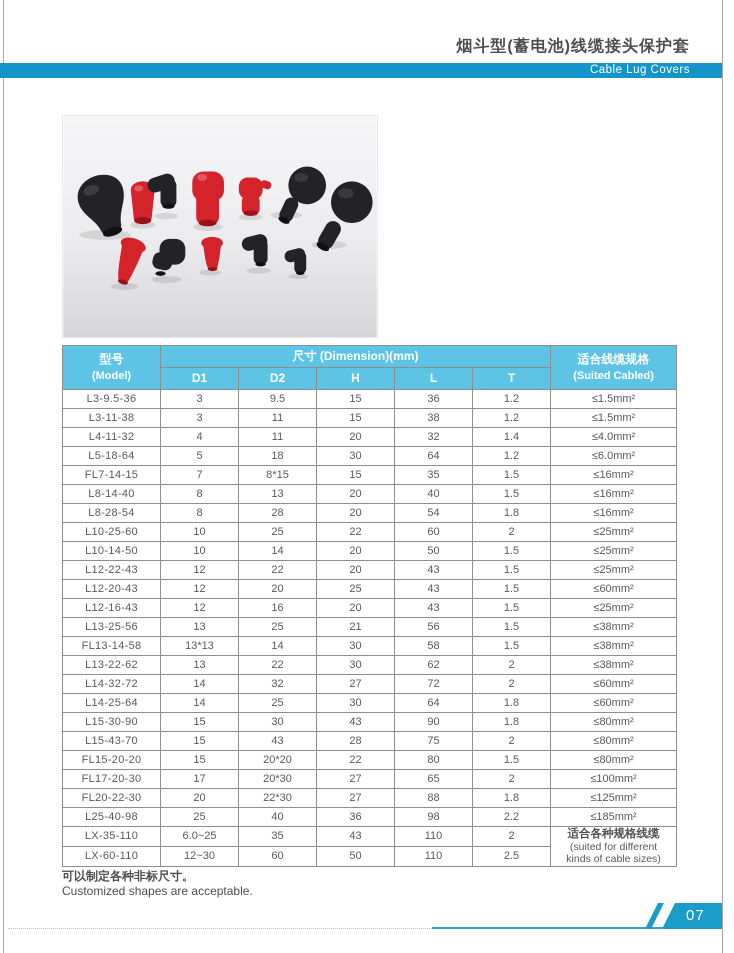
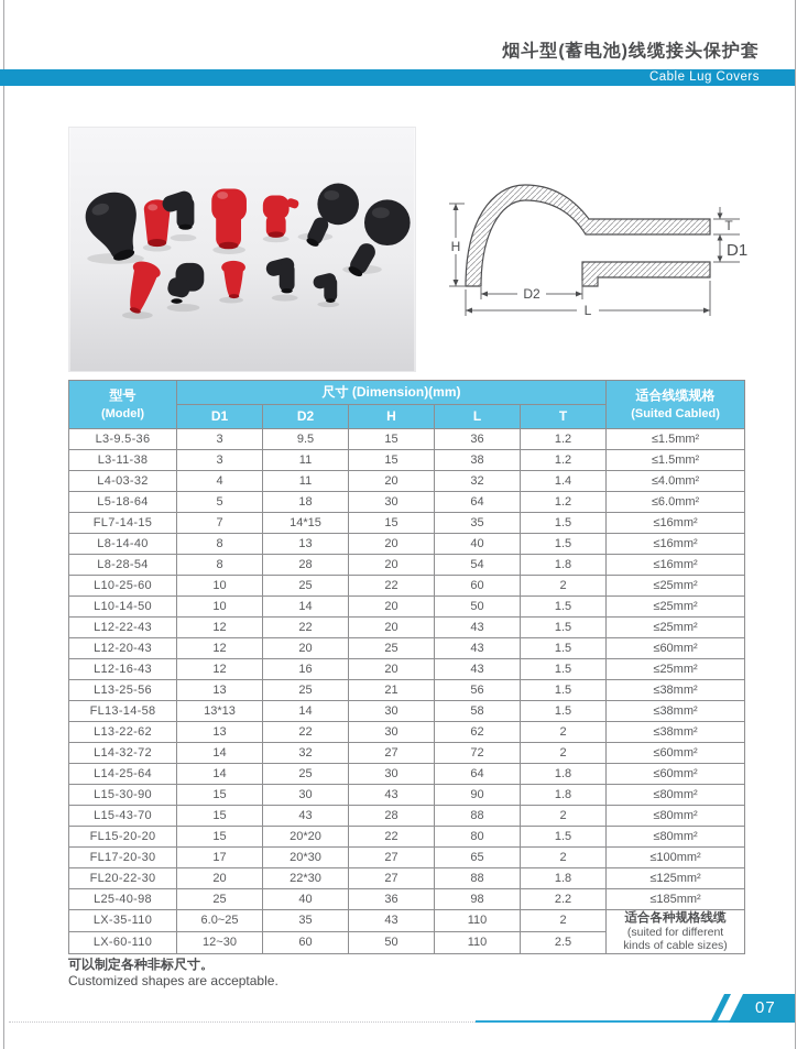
  烟斗型(蓄电池)线缆接头保护套
  Cable Lug Covers
+ H
+ T
+ D1
+ D2
+ L
  型号 (Model)	尺寸 (Dimension)(mm)	适合线缆规格 (Suited Cabled)
  D1	D2	H	L	T
  L3-9.5-36	3	9.5	15	36	1.2	≤1.5mm²
  L3-11-38	3	11	15	38	1.2	≤1.5mm²
- L4-11-32	4	11	20	32	1.4	≤4.0mm²
+ L4-03-32	4	11	20	32	1.4	≤4.0mm²
  L5-18-64	5	18	30	64	1.2	≤6.0mm²
- FL7-14-15	7	8*15	15	35	1.5	≤16mm²
+ FL7-14-15	7	14*15	15	35	1.5	≤16mm²
  L8-14-40	8	13	20	40	1.5	≤16mm²
  L8-28-54	8	28	20	54	1.8	≤16mm²
  L10-25-60	10	25	22	60	2	≤25mm²
  L10-14-50	10	14	20	50	1.5	≤25mm²
  L12-22-43	12	22	20	43	1.5	≤25mm²
  L12-20-43	12	20	25	43	1.5	≤60mm²
  L12-16-43	12	16	20	43	1.5	≤25mm²
  L13-25-56	13	25	21	56	1.5	≤38mm²
  FL13-14-58	13*13	14	30	58	1.5	≤38mm²
  L13-22-62	13	22	30	62	2	≤38mm²
  L14-32-72	14	32	27	72	2	≤60mm²
  L14-25-64	14	25	30	64	1.8	≤60mm²
  L15-30-90	15	30	43	90	1.8	≤80mm²
- L15-43-70	15	43	28	75	2	≤80mm²
+ L15-43-70	15	43	28	88	2	≤80mm²
  FL15-20-20	15	20*20	22	80	1.5	≤80mm²
  FL17-20-30	17	20*30	27	65	2	≤100mm²
  FL20-22-30	20	22*30	27	88	1.8	≤125mm²
  L25-40-98	25	40	36	98	2.2	≤185mm²
  LX-35-110	6.0~25	35	43	110	2	适合各种规格线缆(suited for differentkinds of cable sizes)
  LX-60-110	12~30	60	50	110	2.5
  可以制定各种非标尺寸。
  Customized shapes are acceptable.
  07
